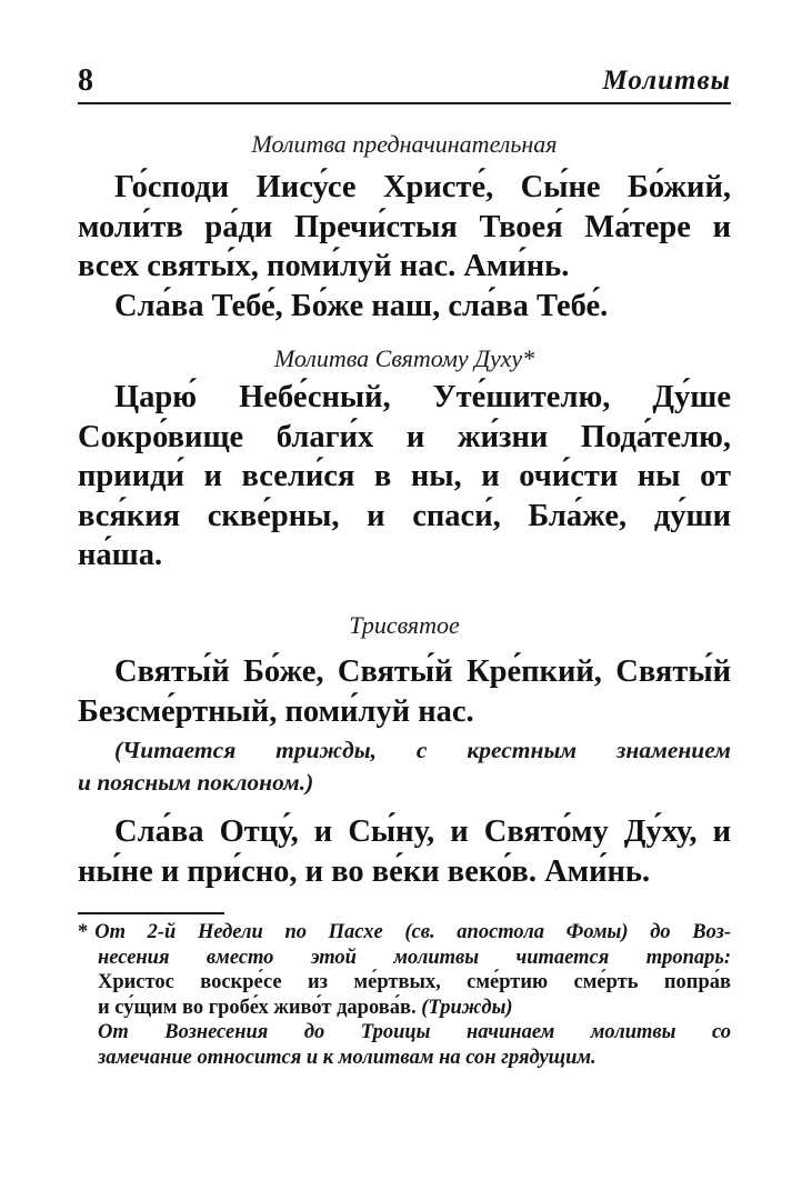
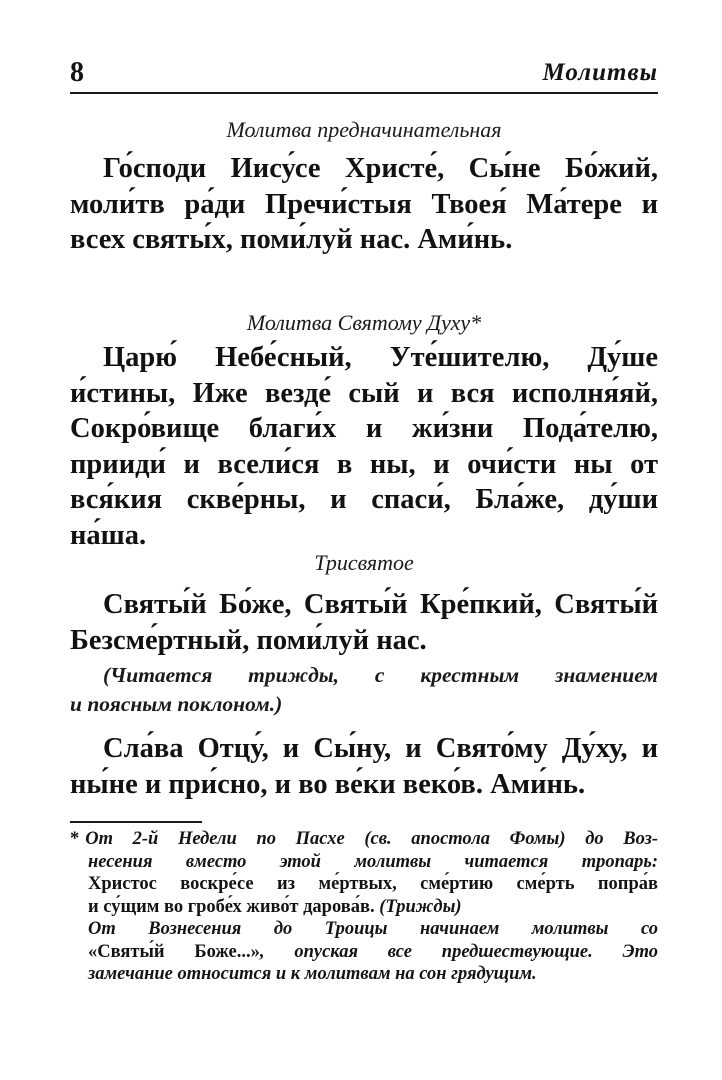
  8
  Молитвы
  Молитва предначинательная
  Го́споди Иису́се Христе́, Сы́не Бо́жий,
  моли́тв ра́ди Пречи́стыя Твоея́ Ма́тере и
  всех святы́х, поми́луй нас. Ами́нь.
- Сла́ва Тебе́, Бо́же наш, сла́ва Тебе́.
  Молитва Святому Духу*
  Царю́ Небе́сный, Уте́шителю, Ду́ше
+ и́стины, Иже везде́ сый и вся исполня́яй,
  Сокро́вище благи́х и жи́зни Пода́телю,
  прииди́ и всели́ся в ны, и очи́сти ны от
  вся́кия скве́рны, и спаси́, Бла́же, ду́ши
  на́ша.
  Трисвятое
  Святы́й Бо́же, Святы́й Кре́пкий, Святы́й
  Безсме́ртный, поми́луй нас.
  (Читается трижды, с крестным знамением
  и поясным поклоном.)
  Сла́ва Отцу́, и Сы́ну, и Свято́му Ду́ху, и
  ны́не и при́сно, и во ве́ки веко́в. Ами́нь.
  * От 2-й Недели по Пасхе (св. апостола Фомы) до Воз-
  несения вместо этой молитвы читается тропарь:
  Христос воскре́се из ме́ртвых, сме́ртию сме́рть попра́в
  и су́щим во гробе́х живо́т дарова́в. (Трижды)
  От Вознесения до Троицы начинаем молитвы со
+ «Святы́й Боже...», опуская все предшествующие. Это
  замечание относится и к молитвам на сон грядущим.
